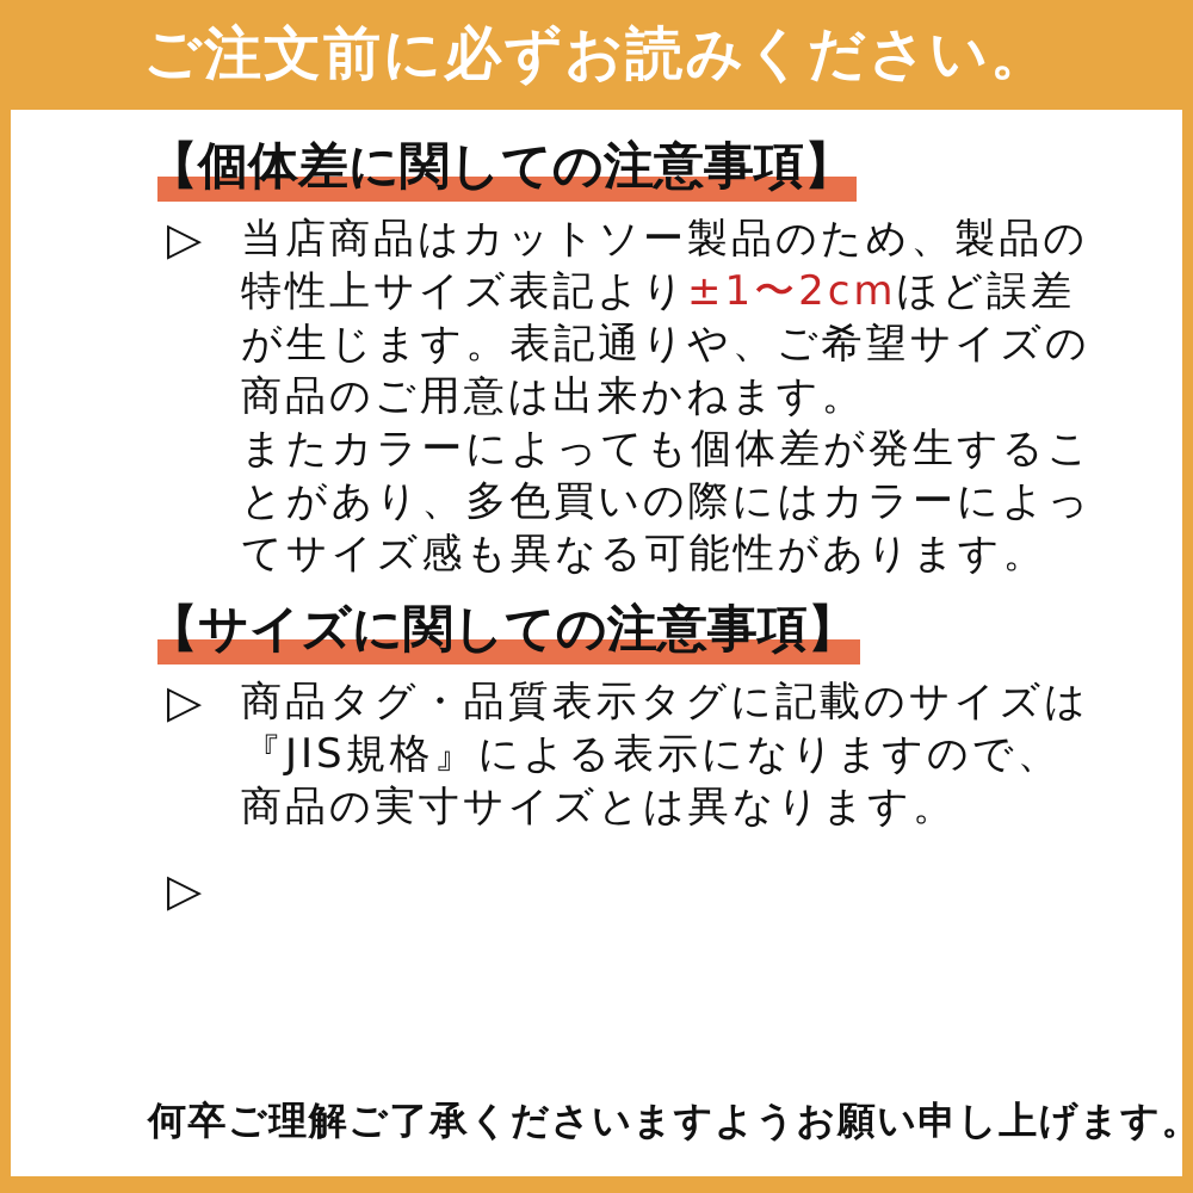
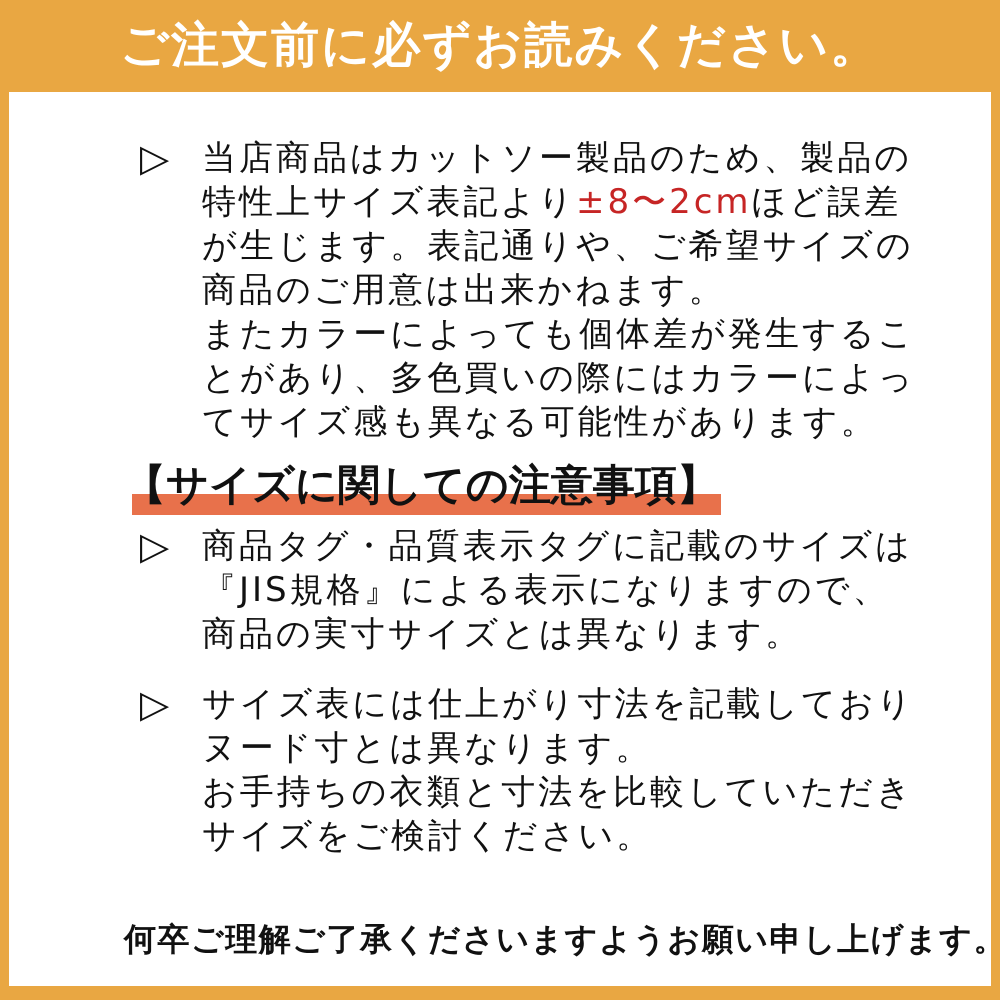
  ご注文前に必ずお読みください。
- 【個体差に関しての注意事項】
  ▷
  当店商品はカットソー製品のため、製品の
- 特性上サイズ表記より±1〜2cmほど誤差
+ 特性上サイズ表記より±8〜2cmほど誤差
  が生じます。表記通りや、ご希望サイズの
  商品のご用意は出来かねます。
  またカラーによっても個体差が発生するこ
  とがあり、多色買いの際にはカラーによっ
  てサイズ感も異なる可能性があります。
  【サイズに関しての注意事項】
  ▷
  商品タグ・品質表示タグに記載のサイズは
  『JIS規格』による表示になりますので、
  商品の実寸サイズとは異なります。
  ▷
+ サイズ表には仕上がり寸法を記載しており
+ ヌード寸とは異なります。
+ お手持ちの衣類と寸法を比較していただき
+ サイズをご検討ください。
  何卒ご理解ご了承くださいますようお願い申し上げます。
